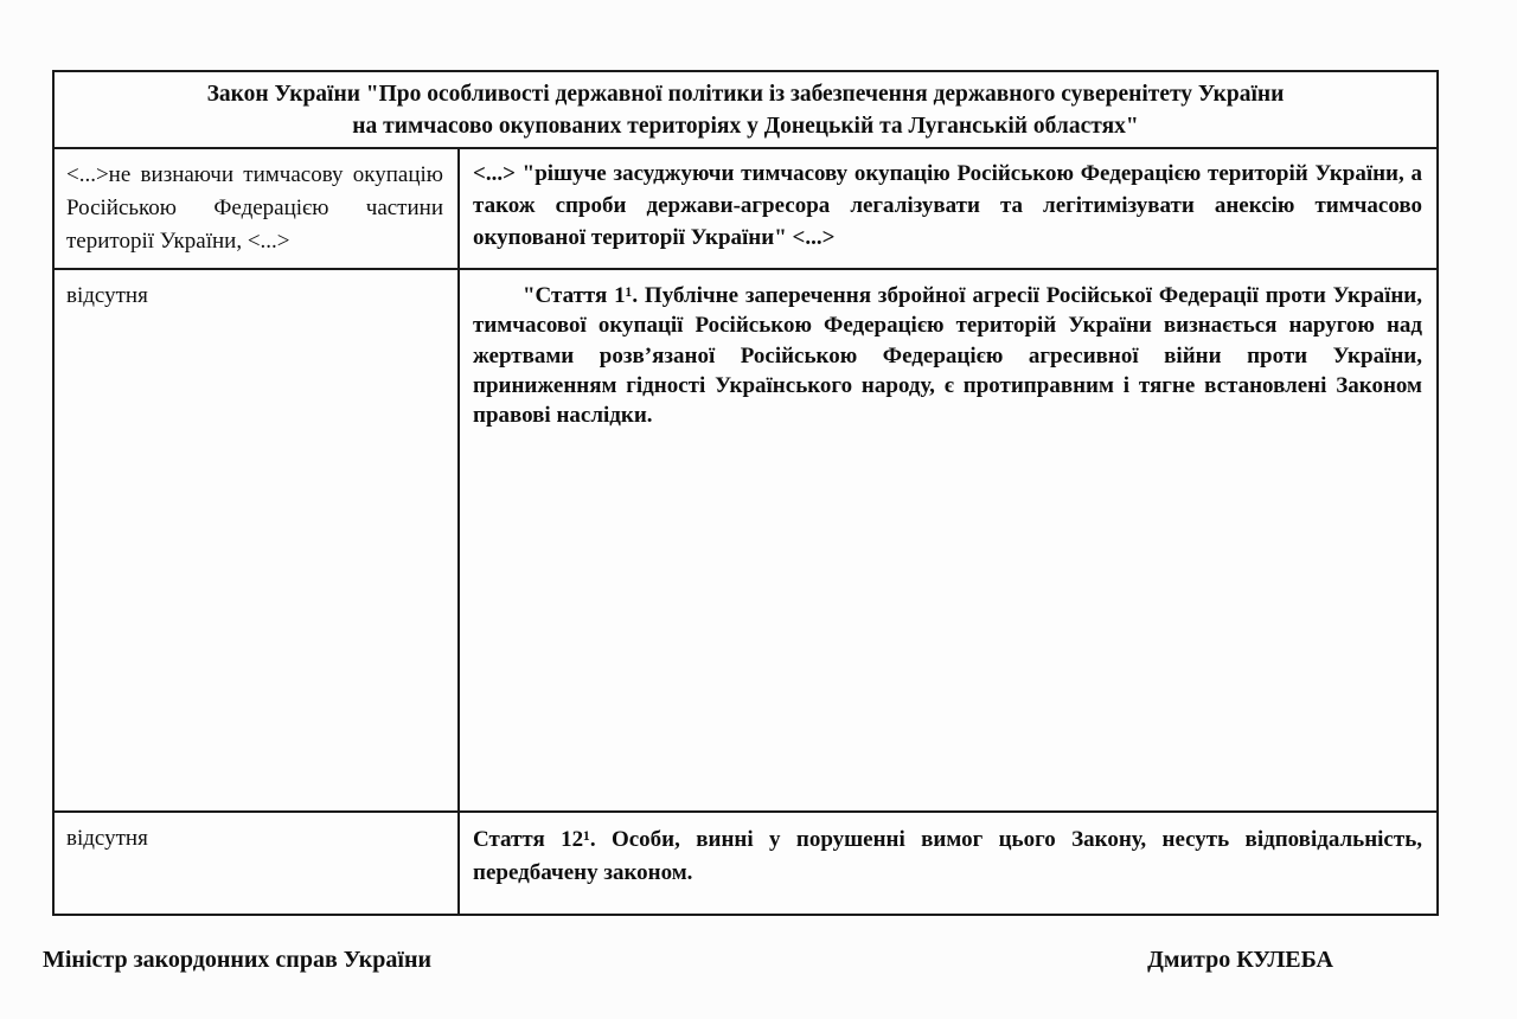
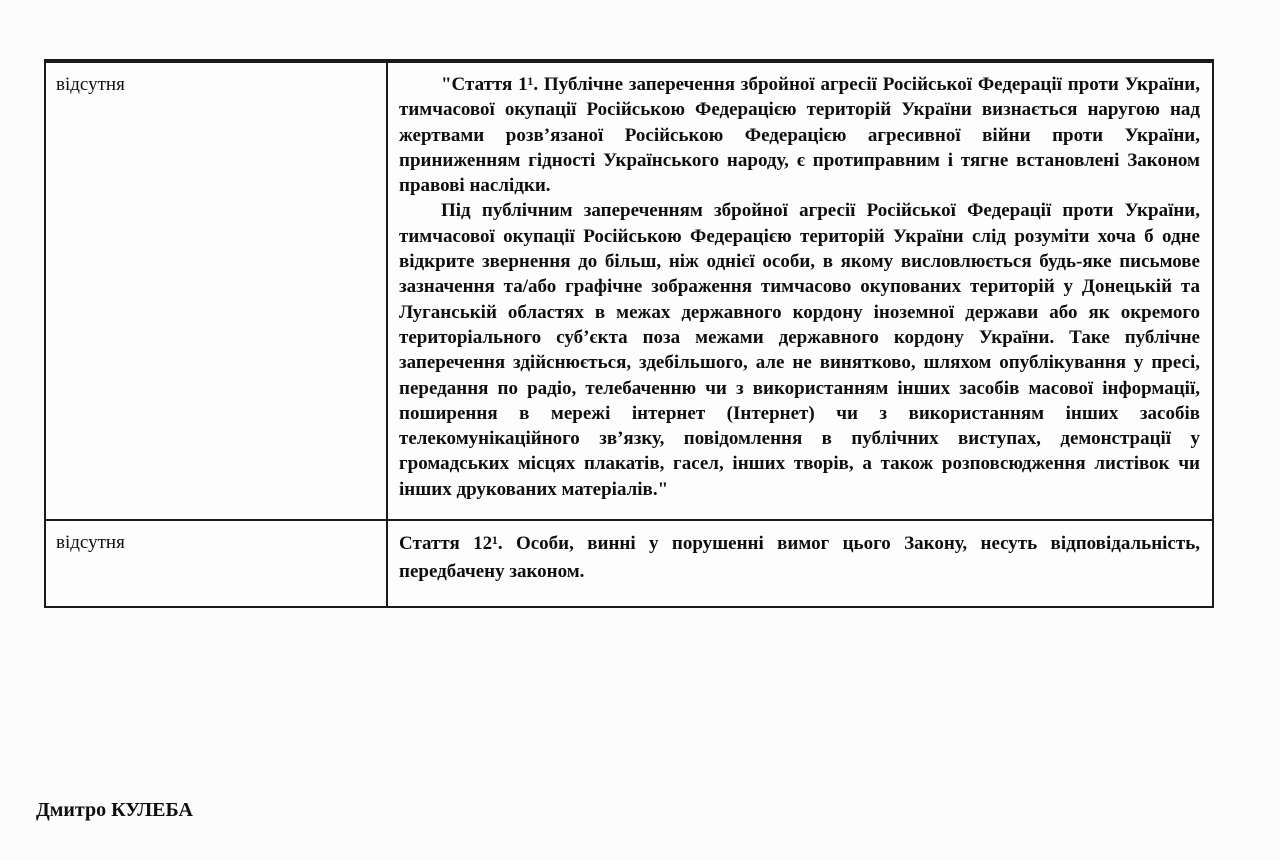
- Закон України "Про особливості державної політики із забезпечення державного суверенітету України
- на тимчасово окупованих територіях у Донецькій та Луганській областях"
- <...>не визнаючи тимчасову окупацію Російською Федерацією частини території України, <...>
- <...> "рішуче засуджуючи тимчасову окупацію Російською Федерацією територій України, а також спроби держави-агресора легалізувати та легітимізувати анексію тимчасово окупованої території України" <...>
  відсутня
  "Стаття 1¹. Публічне заперечення збройної агресії Російської Федерації проти України, тимчасової окупації Російською Федерацією територій України визнається наругою над жертвами розв’язаної Російською Федерацією агресивної війни проти України, приниженням гідності Українського народу, є протиправним і тягне встановлені Законом правові наслідки.
+ Під публічним запереченням збройної агресії Російської Федерації проти України, тимчасової окупації Російською Федерацією територій України слід розуміти хоча б одне відкрите звернення до більш, ніж однієї особи, в якому висловлюється будь-яке письмове зазначення та/або графічне зображення тимчасово окупованих територій у Донецькій та Луганській областях в межах державного кордону іноземної держави або як окремого територіального суб’єкта поза межами державного кордону України. Таке публічне заперечення здійснюється, здебільшого, але не винятково, шляхом опублікування у пресі, передання по радіо, телебаченню чи з використанням інших засобів масової інформації, поширення в мережі інтернет (Інтернет) чи з використанням інших засобів телекомунікаційного зв’язку, повідомлення в публічних виступах, демонстрації у громадських місцях плакатів, гасел, інших творів, а також розповсюдження листівок чи інших друкованих матеріалів."
  відсутня
  Стаття 12¹. Особи, винні у порушенні вимог цього Закону, несуть відповідальність, передбачену законом.
- Міністр закордонних справ України
  Дмитро КУЛЕБА
